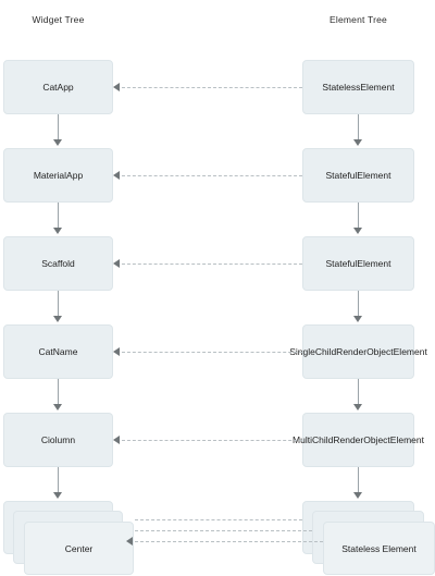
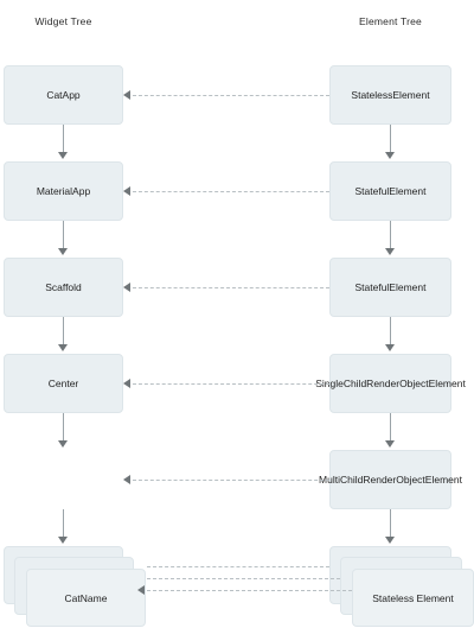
  Widget Tree
  Element Tree
  CatApp
  MaterialApp
  Scaffold
- CatName
+ Center
- Ciolumn
- Center
+ CatName
  StatelessElement
  StatefulElement
  StatefulElement
  gleChildRenderObjectElement
  ultiChildRenderObjectElement
  Stateless Element
